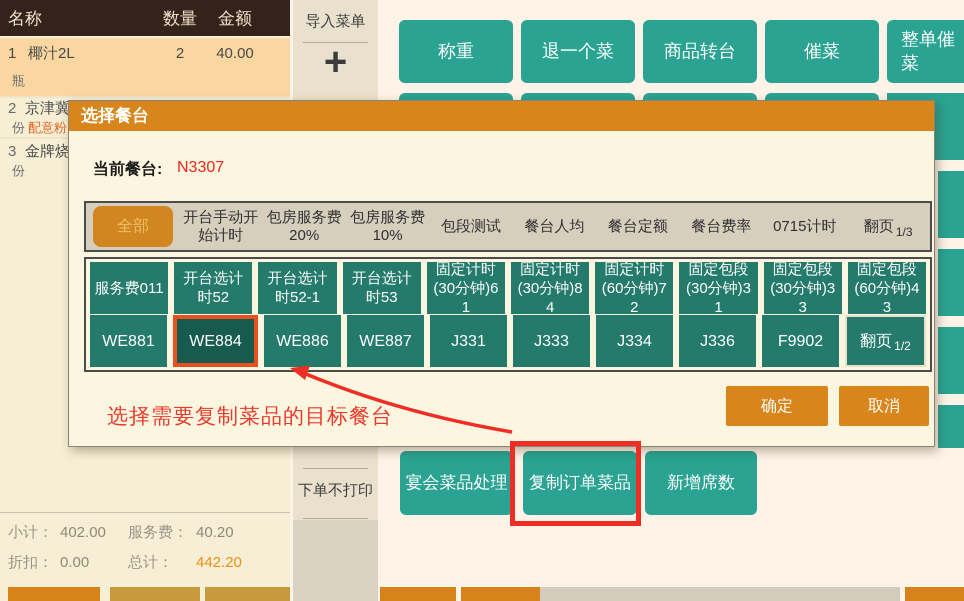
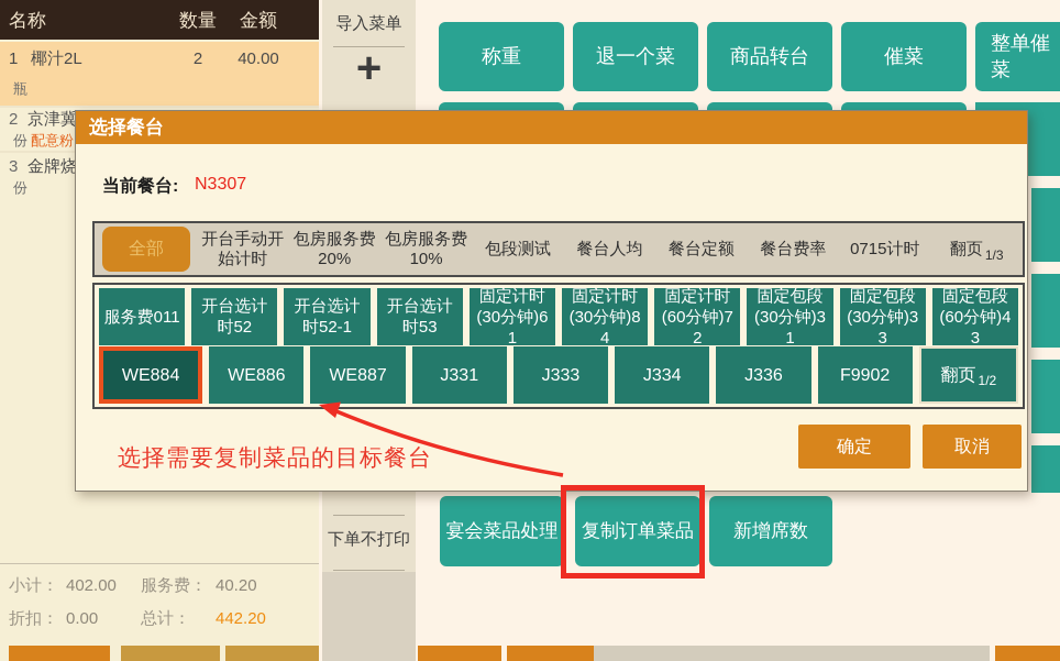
  名称
  数量
  金额
  1
  椰汁2L
  2
  40.00
  瓶
  2
  京津冀
  份
  配意粉
  3
  金牌烧
  份
  小计：
  402.00
  服务费：
  40.20
  折扣：
  0.00
  总计：
  442.20
  导入菜单
  +
  下单不打印
  称重
  退一个菜
  商品转台
  催菜
  整单催菜
  宴会菜品处理
  复制订单菜品
  新增席数
  选择餐台
  当前餐台:
  N3307
  全部
  开台手动开始计时
  包房服务费20%
  包房服务费10%
  包段测试
  餐台人均
  餐台定额
  餐台费率
  0715计时
  翻页 1/3
  服务费011
  开台选计时52
  开台选计时52-1
  开台选计时53
  固定计时(30分钟)61
  固定计时(30分钟)84
  固定计时(60分钟)72
  固定包段(30分钟)31
  固定包段(30分钟)33
  固定包段(60分钟)43
- WE881
  WE884
  WE886
  WE887
  J331
  J333
  J334
  J336
  F9902
  翻页
  1/2
  确定
  取消
  选择需要复制菜品的目标餐台
